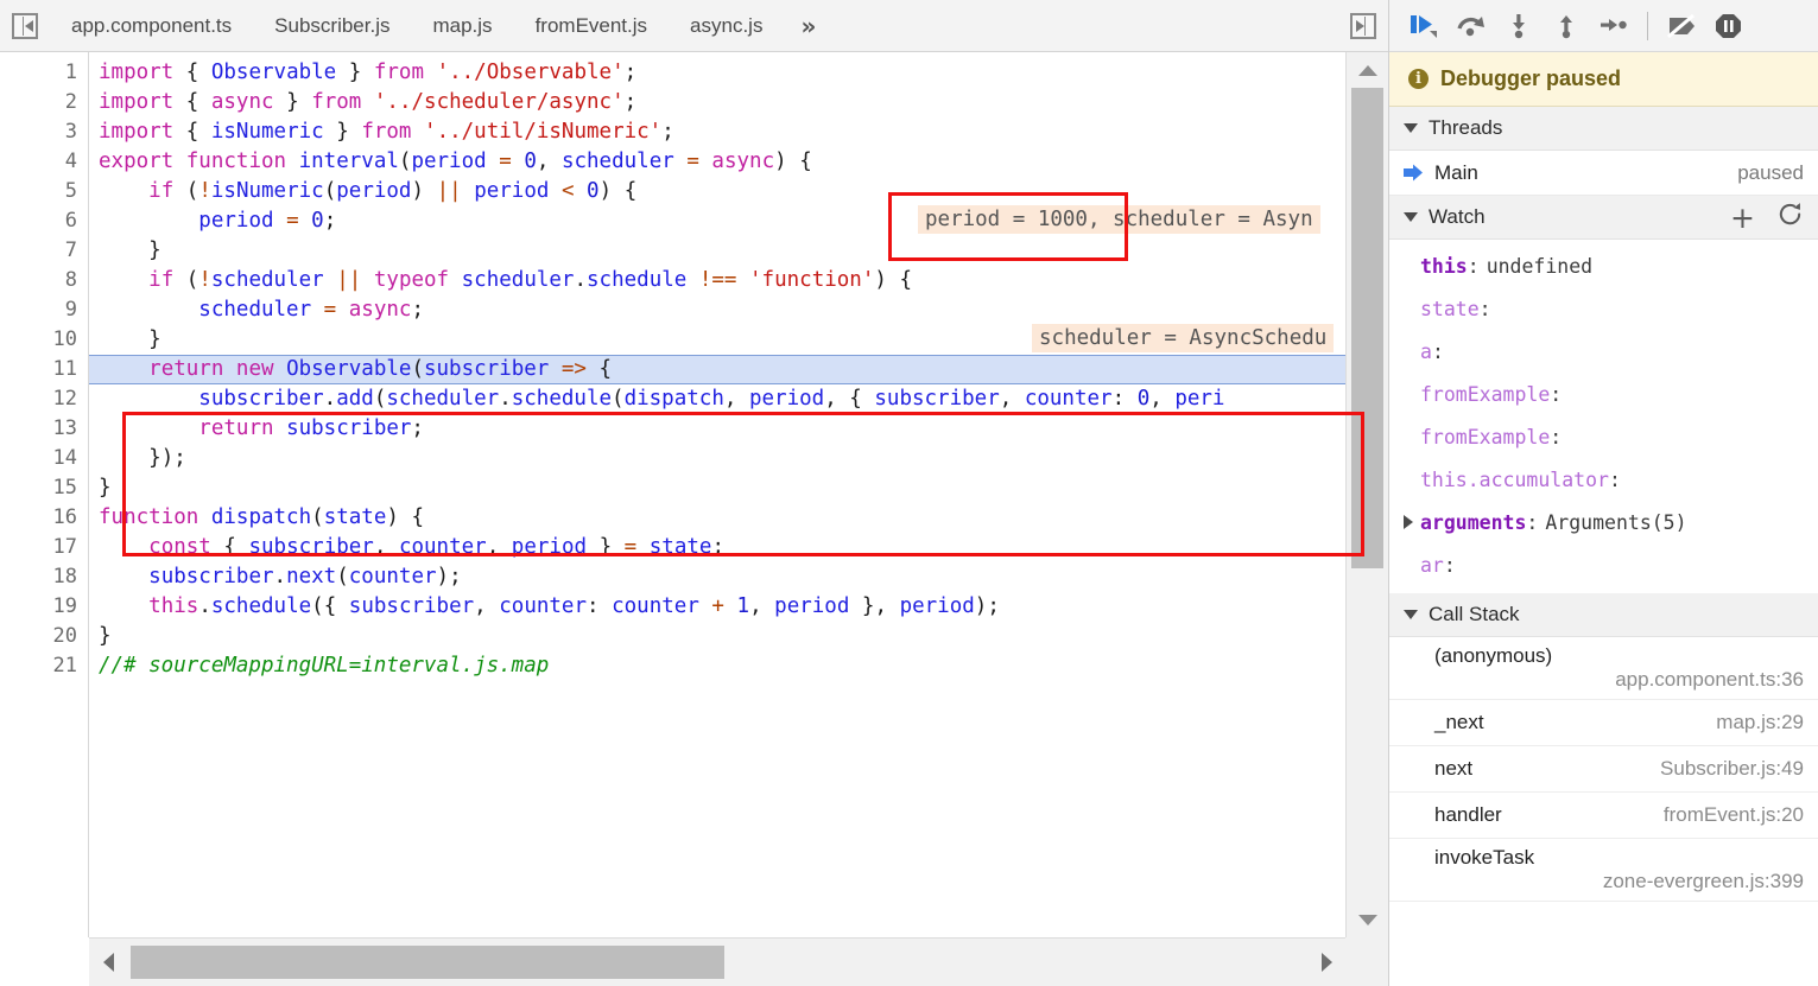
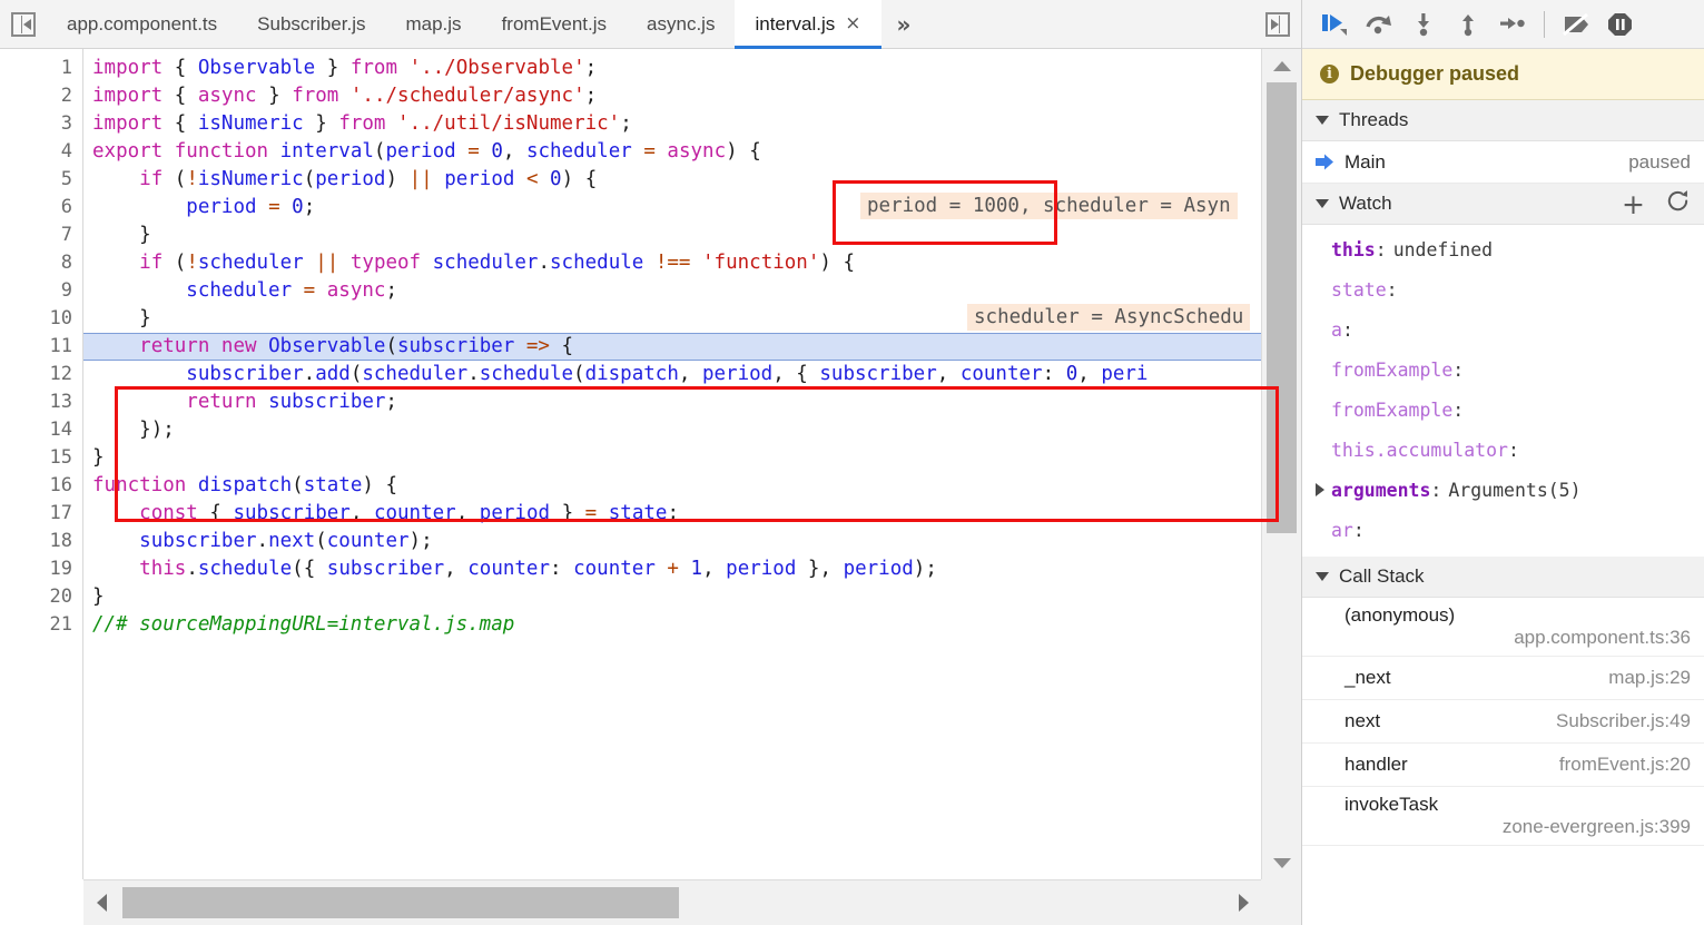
  app.component.ts
  Subscriber.js
  map.js
  fromEvent.js
  async.js
+ interval.js
+ ×
  »
  1
  2
  3
  4
  5
  6
  7
  8
  9
  10
  11
  12
  13
  14
  15
  16
  17
  18
  19
  20
  21
  import { Observable } from '../Observable';
  import { async } from '../scheduler/async';
  import { isNumeric } from '../util/isNumeric';
  export function interval(period = 0, scheduler = async) {
  if (!isNumeric(period) || period < 0) {
  period = 0;
  }
  if (!scheduler || typeof scheduler.schedule !== 'function') {
  scheduler = async;
  }
  return new Observable(subscriber => {
  subscriber.add(scheduler.schedule(dispatch, period, { subscriber, counter: 0, peri
  return subscriber;
  });
  }
  function dispatch(state) {
  const { subscriber, counter, period } = state;
  subscriber.next(counter);
  this.schedule({ subscriber, counter: counter + 1, period }, period);
  }
  //# sourceMappingURL=interval.js.map
  period = 1000, scheduler = Asyn
  scheduler = AsyncSchedu
  i
  Debugger paused
  Threads
  Main
  paused
  Watch
  +
  this
  :
  undefined
  state
  :
  a
  :
  fromExample
  :
  fromExample
  :
  this.accumulator
  :
  arguments
  :
  Arguments(5)
  ar
  :
  Call Stack
  (anonymous)
  app.component.ts:36
  _next
  map.js:29
  next
  Subscriber.js:49
  handler
  fromEvent.js:20
  invokeTask
  zone-evergreen.js:399
